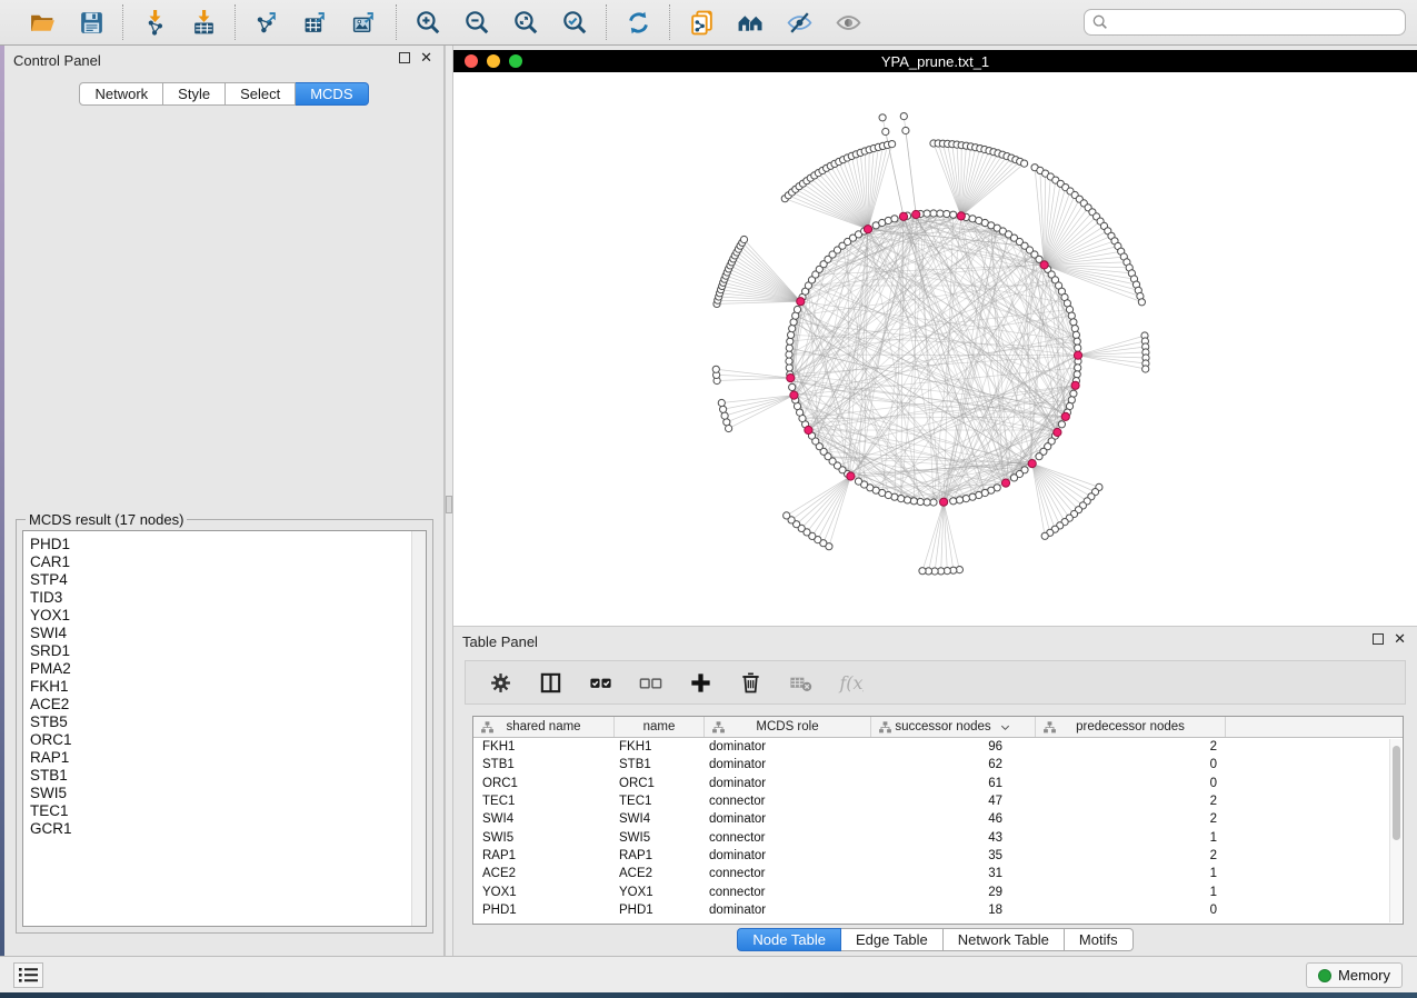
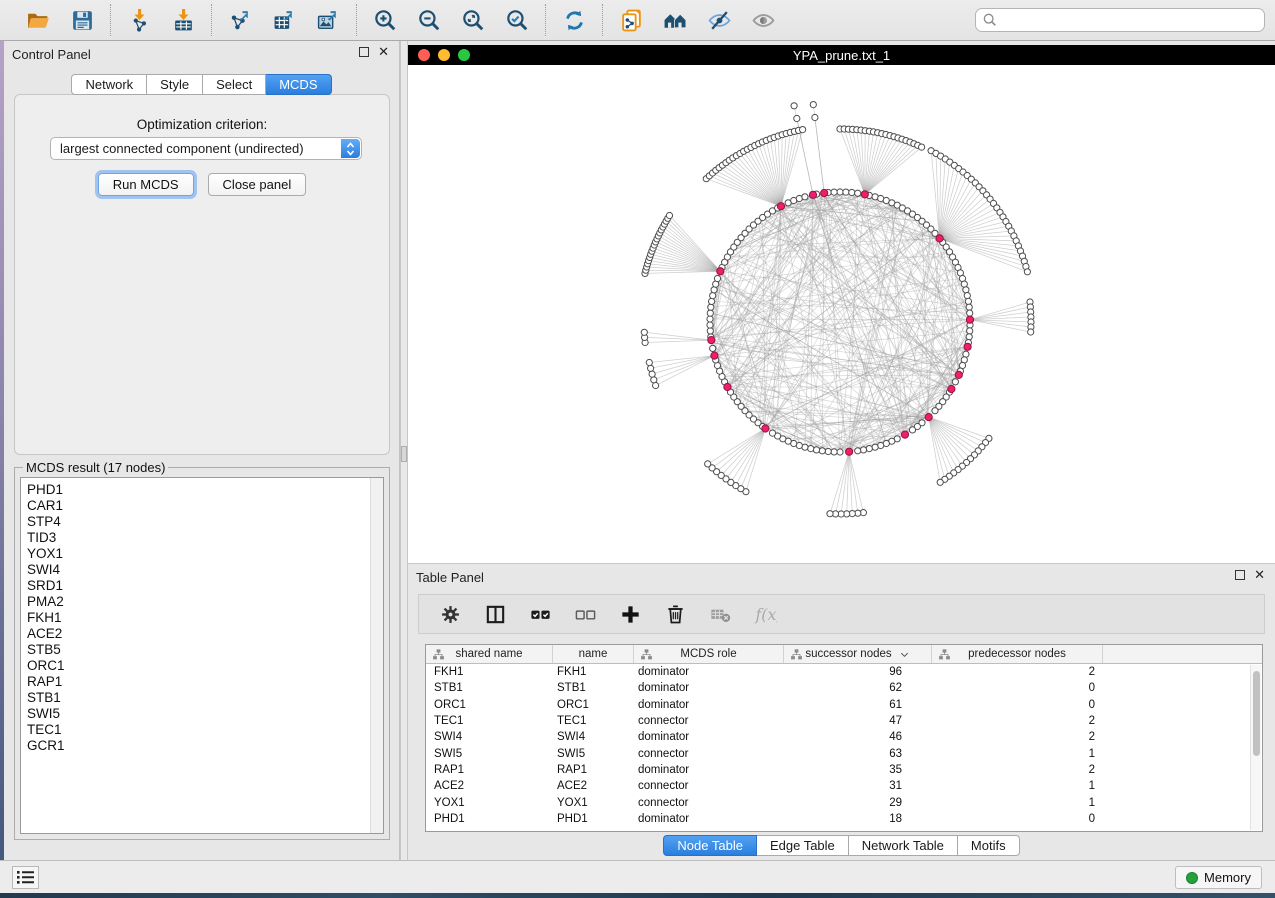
  Control Panel
  ✕
  Network
  Style
  Select
  MCDS
+ Optimization criterion:
+ largest connected component (undirected)
+ Run MCDS
+ Close panel
  MCDS result (17 nodes)
  PHD1
  CAR1
  STP4
  TID3
  YOX1
  SWI4
  SRD1
  PMA2
  FKH1
  ACE2
  STB5
  ORC1
  RAP1
  STB1
  SWI5
  TEC1
  GCR1
  YPA_prune.txt_1
  Table Panel
  ✕
  f(x
  shared name
  name
  MCDS role
  successor nodes
  predecessor nodes
  FKH1
  FKH1
  dominator
  96
  2
  STB1
  STB1
  dominator
  62
  0
  ORC1
  ORC1
  dominator
  61
  0
  TEC1
  TEC1
  connector
  47
  2
  SWI4
  SWI4
  dominator
  46
  2
  SWI5
  SWI5
  connector
- 43
+ 63
  1
  RAP1
  RAP1
  dominator
  35
  2
  ACE2
  ACE2
  connector
  31
  1
  YOX1
  YOX1
  connector
  29
  1
  PHD1
  PHD1
  dominator
  18
  0
  Node Table
  Edge Table
  Network Table
  Motifs
  Memory
